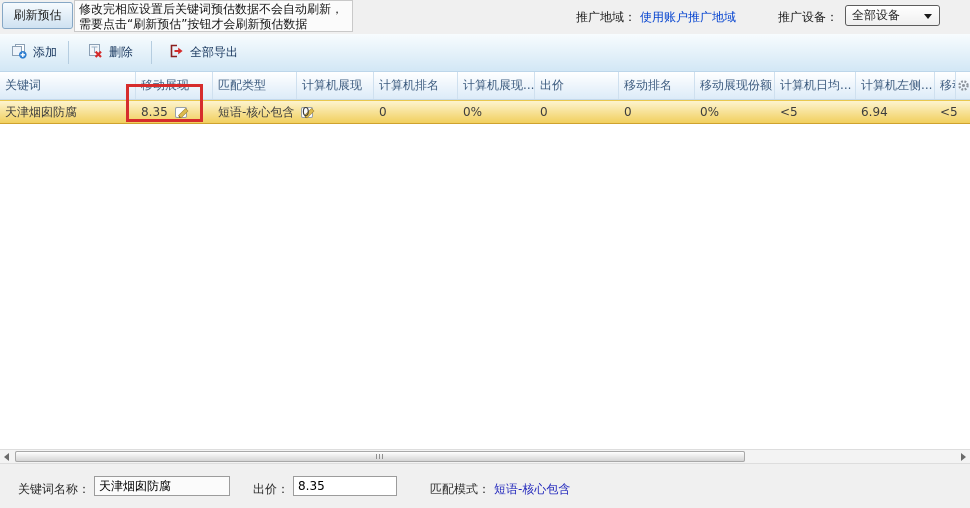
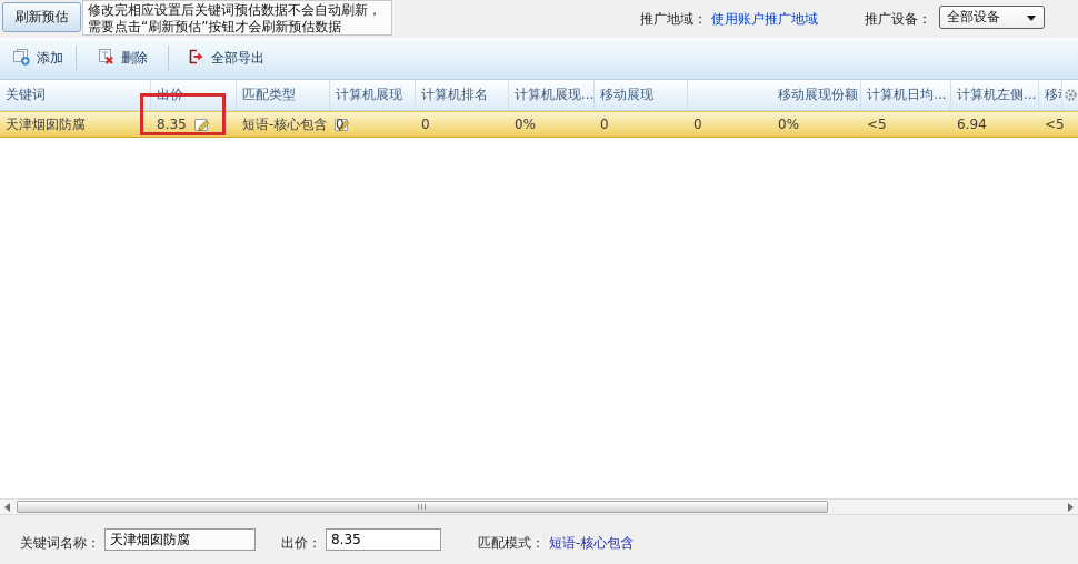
  刷新预估
  修改完相应设置后关键词预估数据不会自动刷新，
  需要点击“刷新预估”按钮才会刷新预估数据
  推广地域：
  使用账户推广地域
  推广设备：
  全部设备
  添加
  删除
  全部导出
  关键词
- 移动展现
+ 出价
  匹配类型
  计算机展现
  计算机排名
  计算机展现...
- 出价
+ 移动展现
- 移动排名
  移动展现份额
  计算机日均...
  计算机左侧...
  天津烟囱防腐
  8.35
  短语-核心包含
  0
  0
  0%
  0
  0
  0%
  <5
  6.94
  <5
  关键词名称：
  天津烟囱防腐
  出价：
  8.35
  匹配模式：
  短语-核心包含
